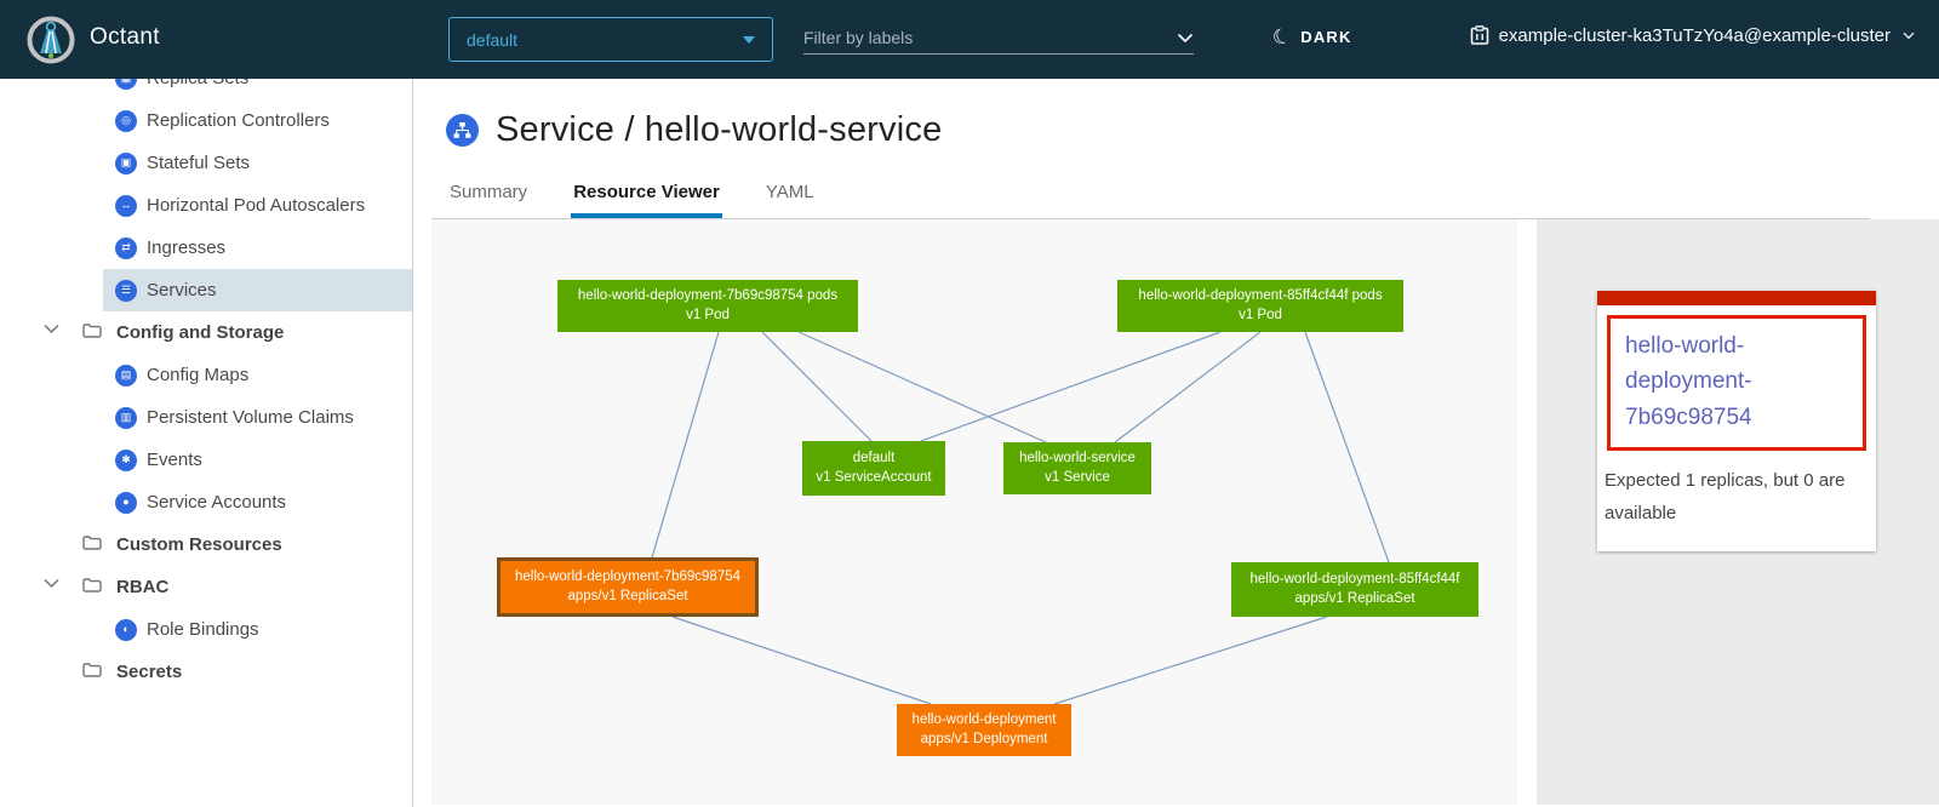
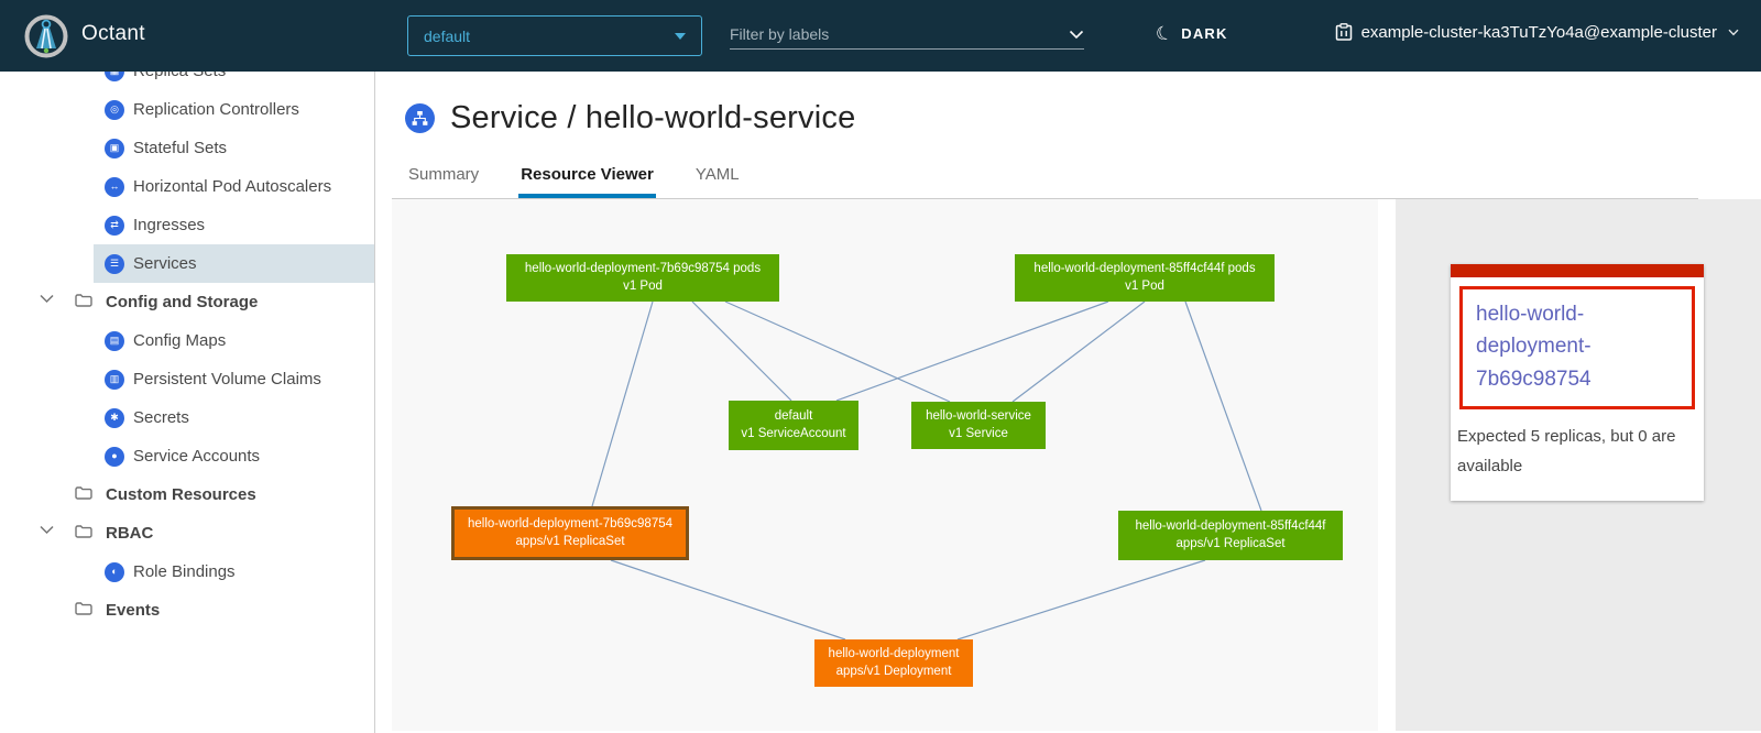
  Octant
  default
  Filter by labels
  DARK
  example-cluster-ka3TuTzYo4a@example-cluster
  Replica Sets
  ◎
  Replication Controllers
  ▣
  Stateful Sets
  ↔
  Horizontal Pod Autoscalers
  ⇄
  Ingresses
  ☰
  Services
  Config and Storage
  ▤
  Config Maps
  ▥
  Persistent Volume Claims
  ✱
- Events
+ Secrets
  ●
  Service Accounts
  Custom Resources
  RBAC
  ◐
  Role Bindings
- Secrets
+ Events
  Service / hello-world-service
  Summary
  Resource Viewer
  YAML
  hello-world-deployment-7b69c98754 pods
  v1 Pod
  hello-world-deployment-85ff4cf44f pods
  v1 Pod
  default
  v1 ServiceAccount
  hello-world-service
  v1 Service
  hello-world-deployment-7b69c98754
  apps/v1 ReplicaSet
  hello-world-deployment-85ff4cf44f
  apps/v1 ReplicaSet
  hello-world-deployment
  apps/v1 Deployment
  hello-world-deployment-7b69c98754
- Expected 1 replicas, but 0 are available
+ Expected 5 replicas, but 0 are available
